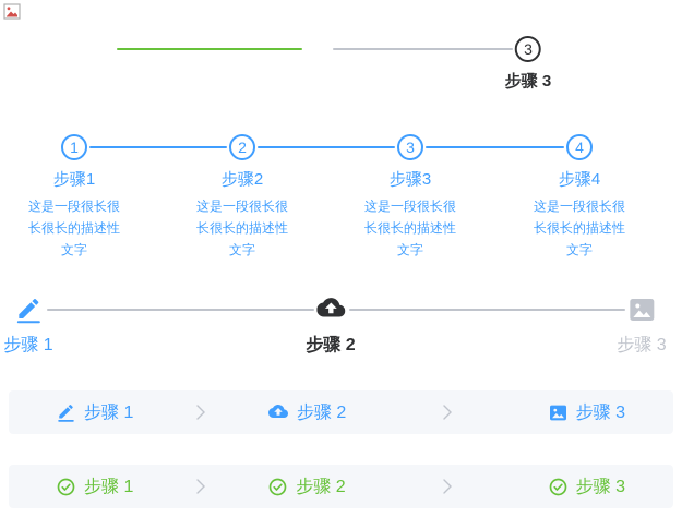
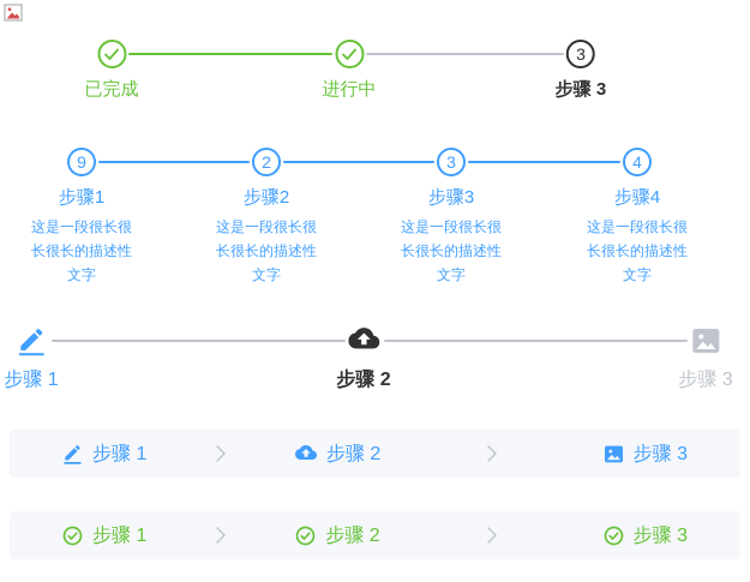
+ 已完成
+ 进行中
  3
  步骤 3
- 1
+ 9
  步骤1
  这是一段很长很长很长的描述性文字
  2
  步骤2
  这是一段很长很长很长的描述性文字
  3
  步骤3
  这是一段很长很长很长的描述性文字
  4
  步骤4
  这是一段很长很长很长的描述性文字
  步骤 1
  步骤 2
  步骤 3
  步骤 1
  步骤 2
  步骤 3
  步骤 1
  步骤 2
  步骤 3
